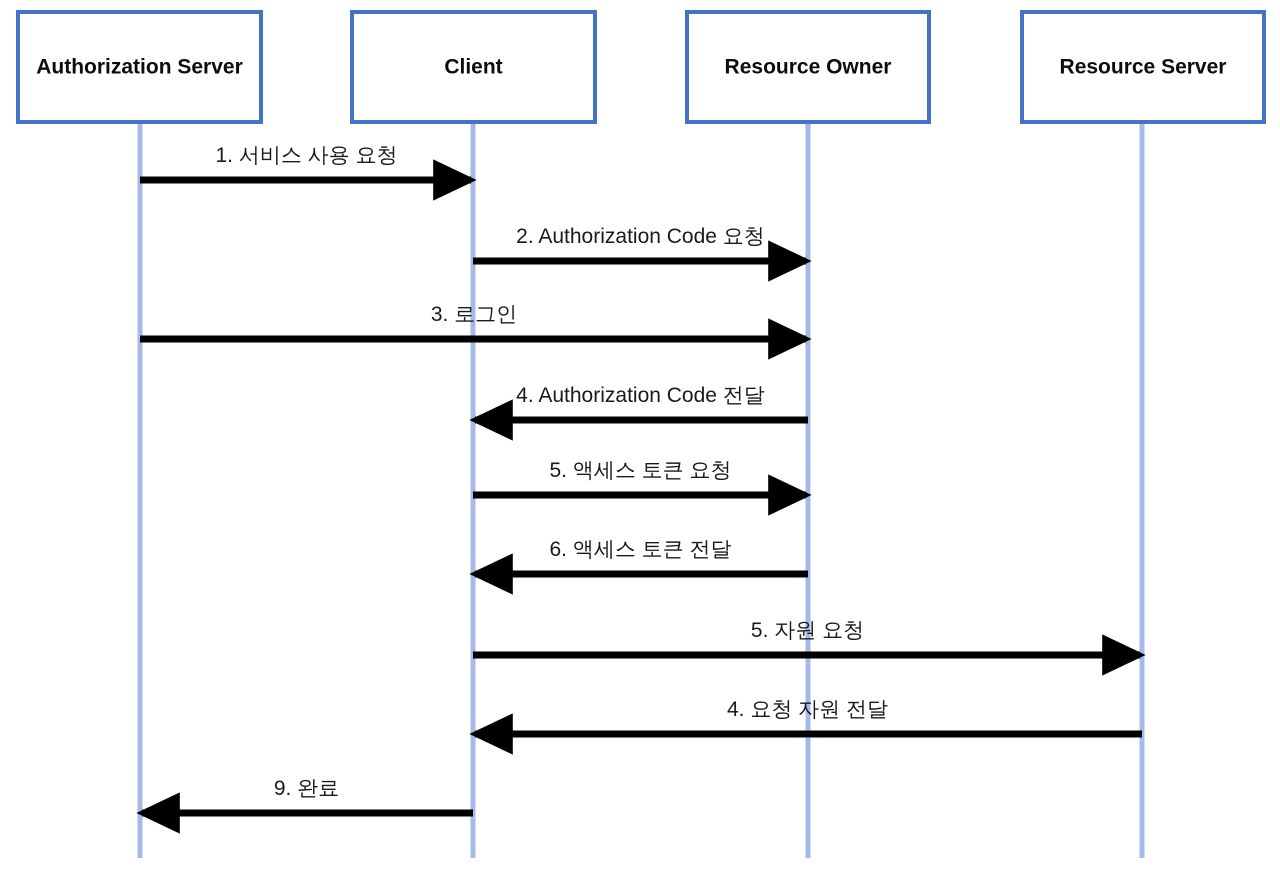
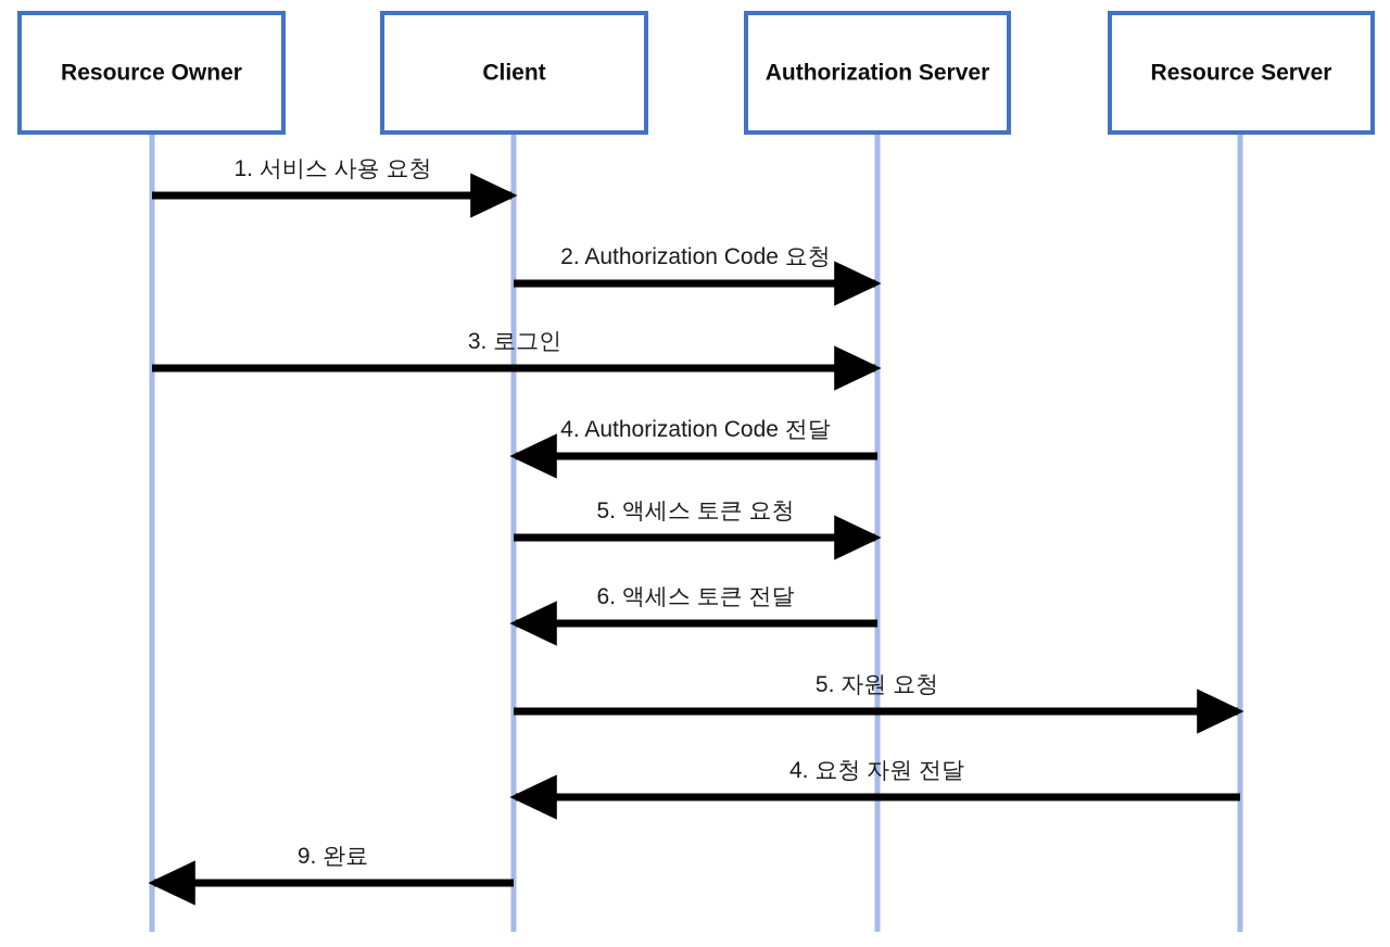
- Authorization Server
+ Resource Owner
  Client
- Resource Owner
+ Authorization Server
  Resource Server
  1. 서비스 사용 요청
  2. Authorization Code 요청
  3. 로그인
  4. Authorization Code 전달
  5. 액세스 토큰 요청
  6. 액세스 토큰 전달
  5. 자원 요청
  4. 요청 자원 전달
  9. 완료
